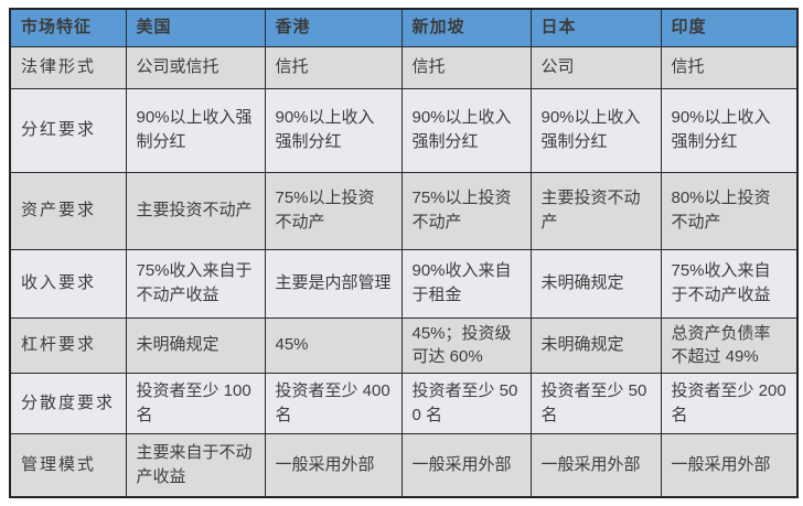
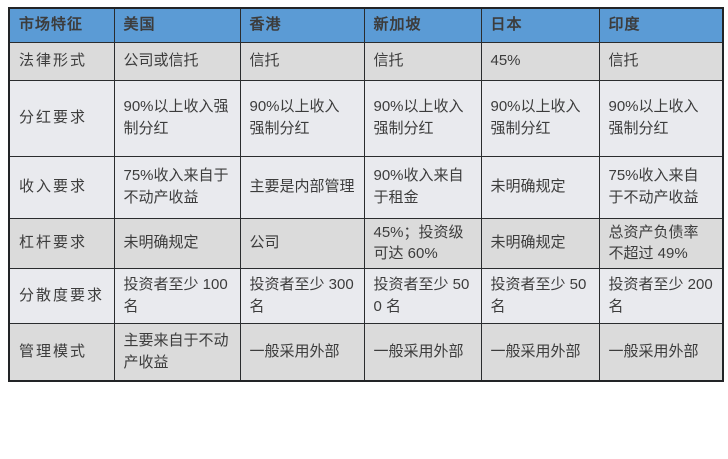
  市场特征	美国	香港	新加坡	日本	印度
- 法律形式	公司或信托	信托	信托	公司	信托
+ 法律形式	公司或信托	信托	信托	45%	信托
  分红要求	90%以上收入强制分红	90%以上收入强制分红	90%以上收入强制分红	90%以上收入强制分红	90%以上收入强制分红
- 资产要求	主要投资不动产	75%以上投资不动产	75%以上投资不动产	主要投资不动产	80%以上投资不动产
  收入要求	75%收入来自于不动产收益	主要是内部管理	90%收入来自于租金	未明确规定	75%收入来自于不动产收益
- 杠杆要求	未明确规定	45%	45%；投资级可达 60%	未明确规定	总资产负债率不超过 49%
+ 杠杆要求	未明确规定	公司	45%；投资级可达 60%	未明确规定	总资产负债率不超过 49%
- 分散度要求	投资者至少 100 名	投资者至少 400 名	投资者至少 500 名	投资者至少 50 名	投资者至少 200 名
+ 分散度要求	投资者至少 100 名	投资者至少 300 名	投资者至少 500 名	投资者至少 50 名	投资者至少 200 名
  管理模式	主要来自于不动产收益	一般采用外部	一般采用外部	一般采用外部	一般采用外部
